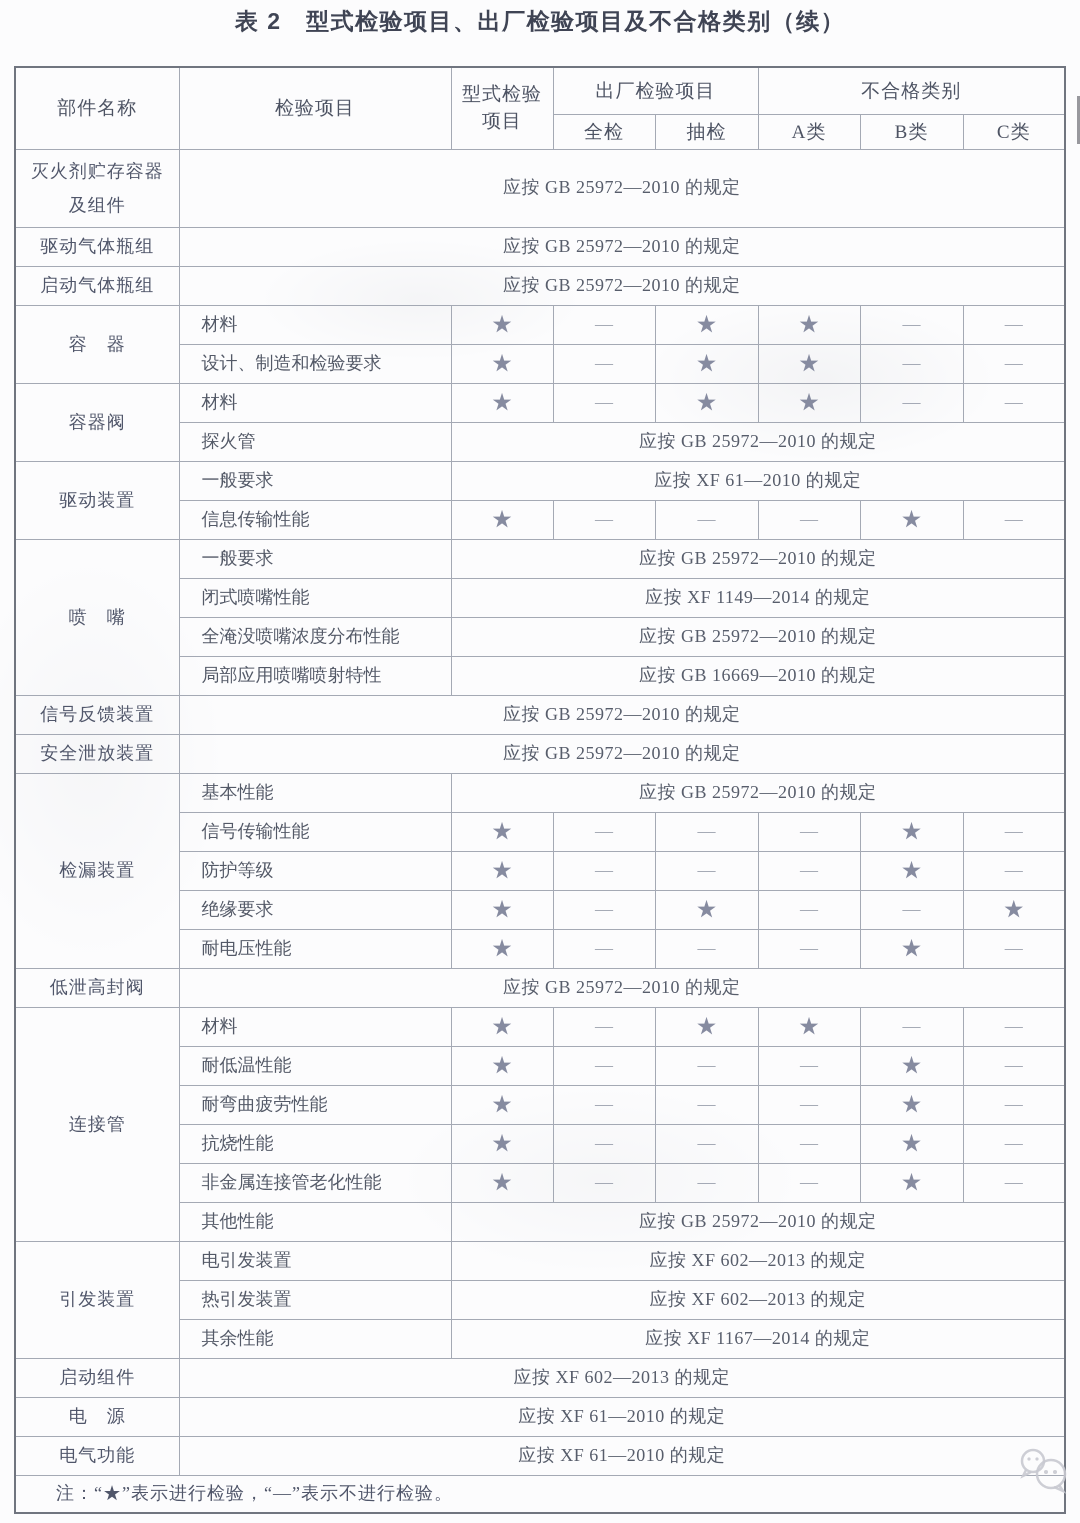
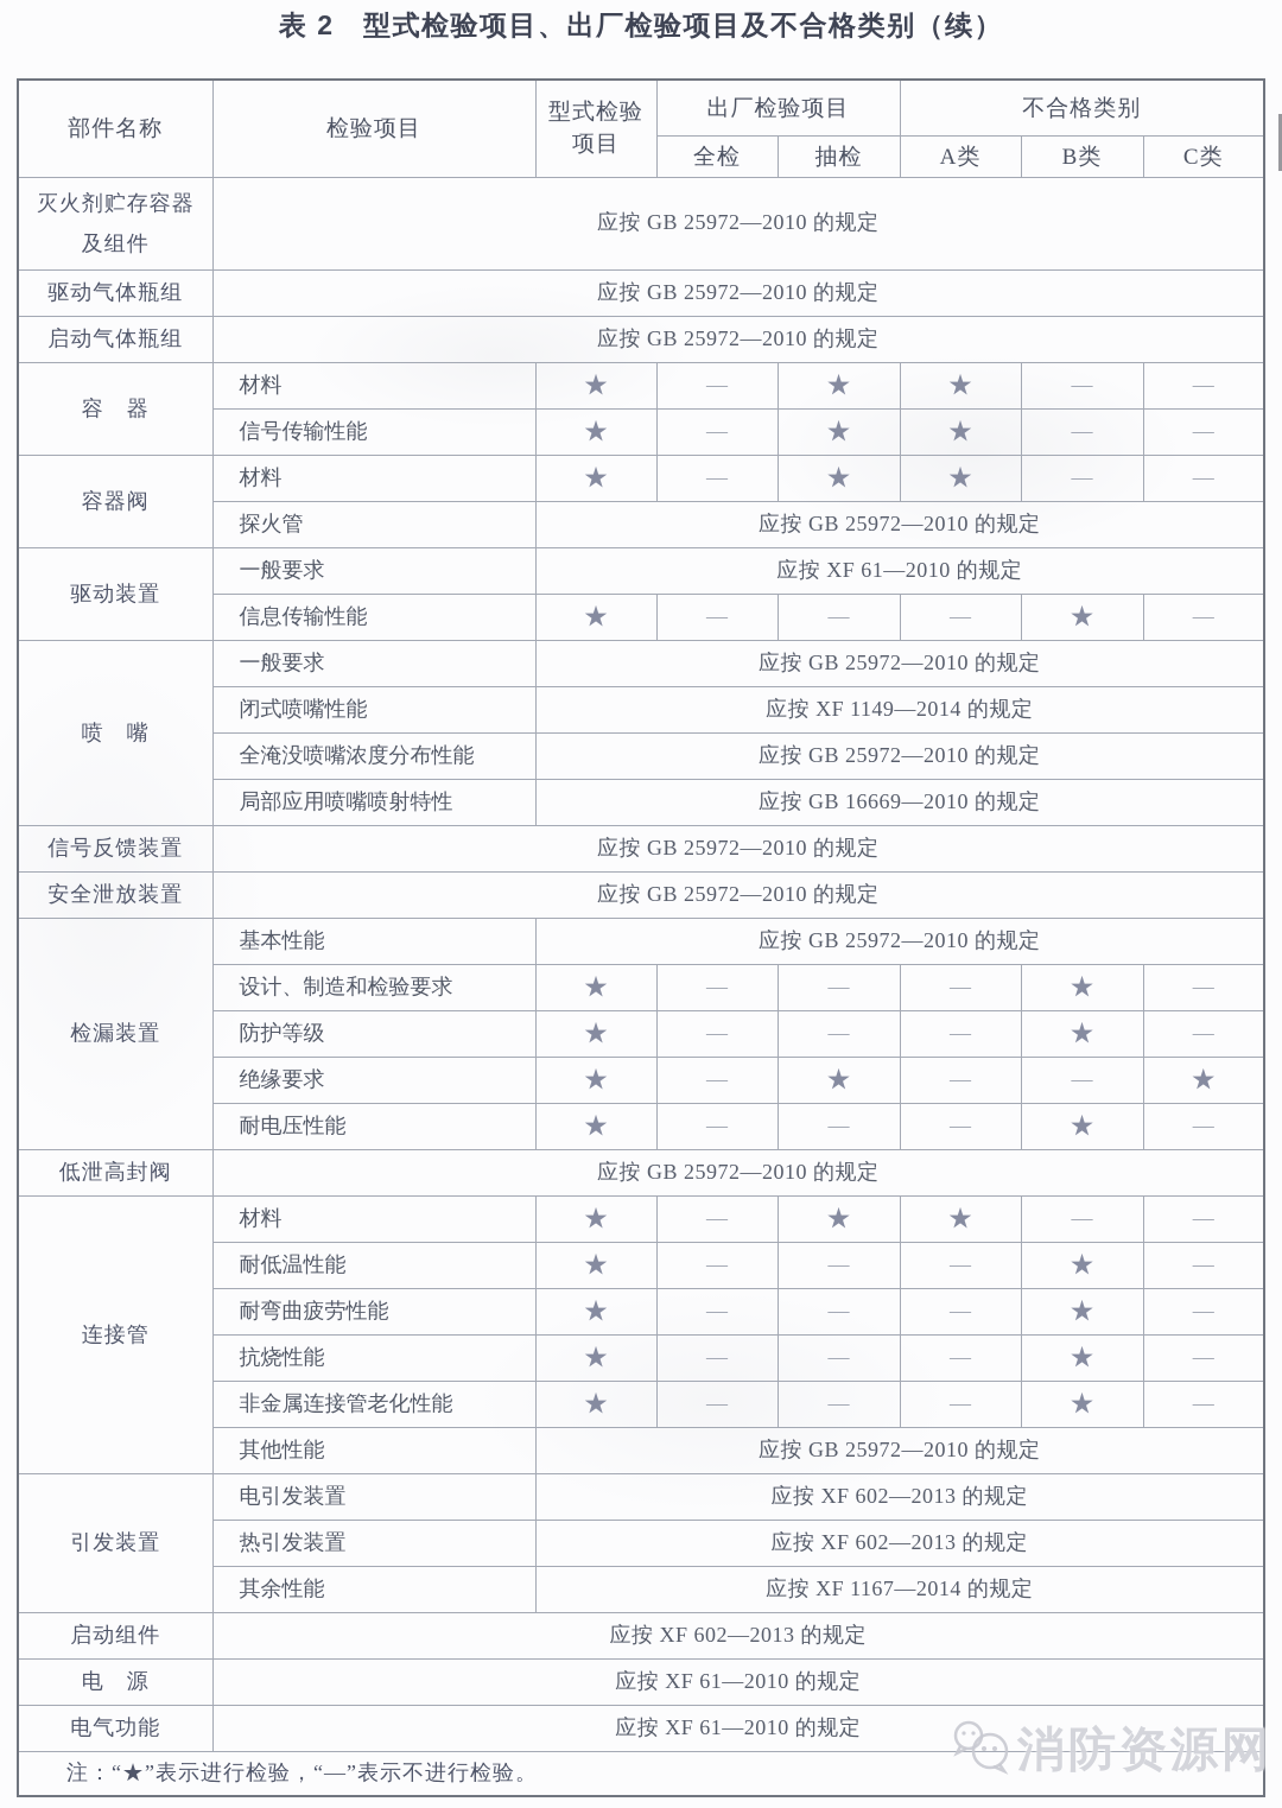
  表 2 型式检验项目、出厂检验项目及不合格类别（续）
  部件名称	检验项目	型式检验 项目	出厂检验项目	不合格类别
  全检	抽检	A类	B类	C类
  灭火剂贮存容器及组件	应按 GB 25972—2010 的规定
  驱动气体瓶组	应按 GB 25972—2010 的规定
  启动气体瓶组	应按 GB 25972—2010 的规定
  容 器	材料	★	—	★	★	—	—
- 设计、制造和检验要求	★	—	★	★	—	—
+ 信号传输性能	★	—	★	★	—	—
  容器阀	材料	★	—	★	★	—	—
  探火管	应按 GB 25972—2010 的规定
  驱动装置	一般要求	应按 XF 61—2010 的规定
  信息传输性能	★	—	—	—	★	—
  喷 嘴	一般要求	应按 GB 25972—2010 的规定
  闭式喷嘴性能	应按 XF 1149—2014 的规定
  全淹没喷嘴浓度分布性能	应按 GB 25972—2010 的规定
  局部应用喷嘴喷射特性	应按 GB 16669—2010 的规定
  信号反馈装置	应按 GB 25972—2010 的规定
  安全泄放装置	应按 GB 25972—2010 的规定
  检漏装置	基本性能	应按 GB 25972—2010 的规定
- 信号传输性能	★	—	—	—	★	—
+ 设计、制造和检验要求	★	—	—	—	★	—
  防护等级	★	—	—	—	★	—
  绝缘要求	★	—	★	—	—	★
  耐电压性能	★	—	—	—	★	—
  低泄高封阀	应按 GB 25972—2010 的规定
  连接管	材料	★	—	★	★	—	—
  耐低温性能	★	—	—	—	★	—
  耐弯曲疲劳性能	★	—	—	—	★	—
  抗烧性能	★	—	—	—	★	—
  非金属连接管老化性能	★	—	—	—	★	—
  其他性能	应按 GB 25972—2010 的规定
  引发装置	电引发装置	应按 XF 602—2013 的规定
  热引发装置	应按 XF 602—2013 的规定
  其余性能	应按 XF 1167—2014 的规定
  启动组件	应按 XF 602—2013 的规定
  电 源	应按 XF 61—2010 的规定
  电气功能	应按 XF 61—2010 的规定
  注：“★”表示进行检验，“—”表示不进行检验。
+ 消防资源网
